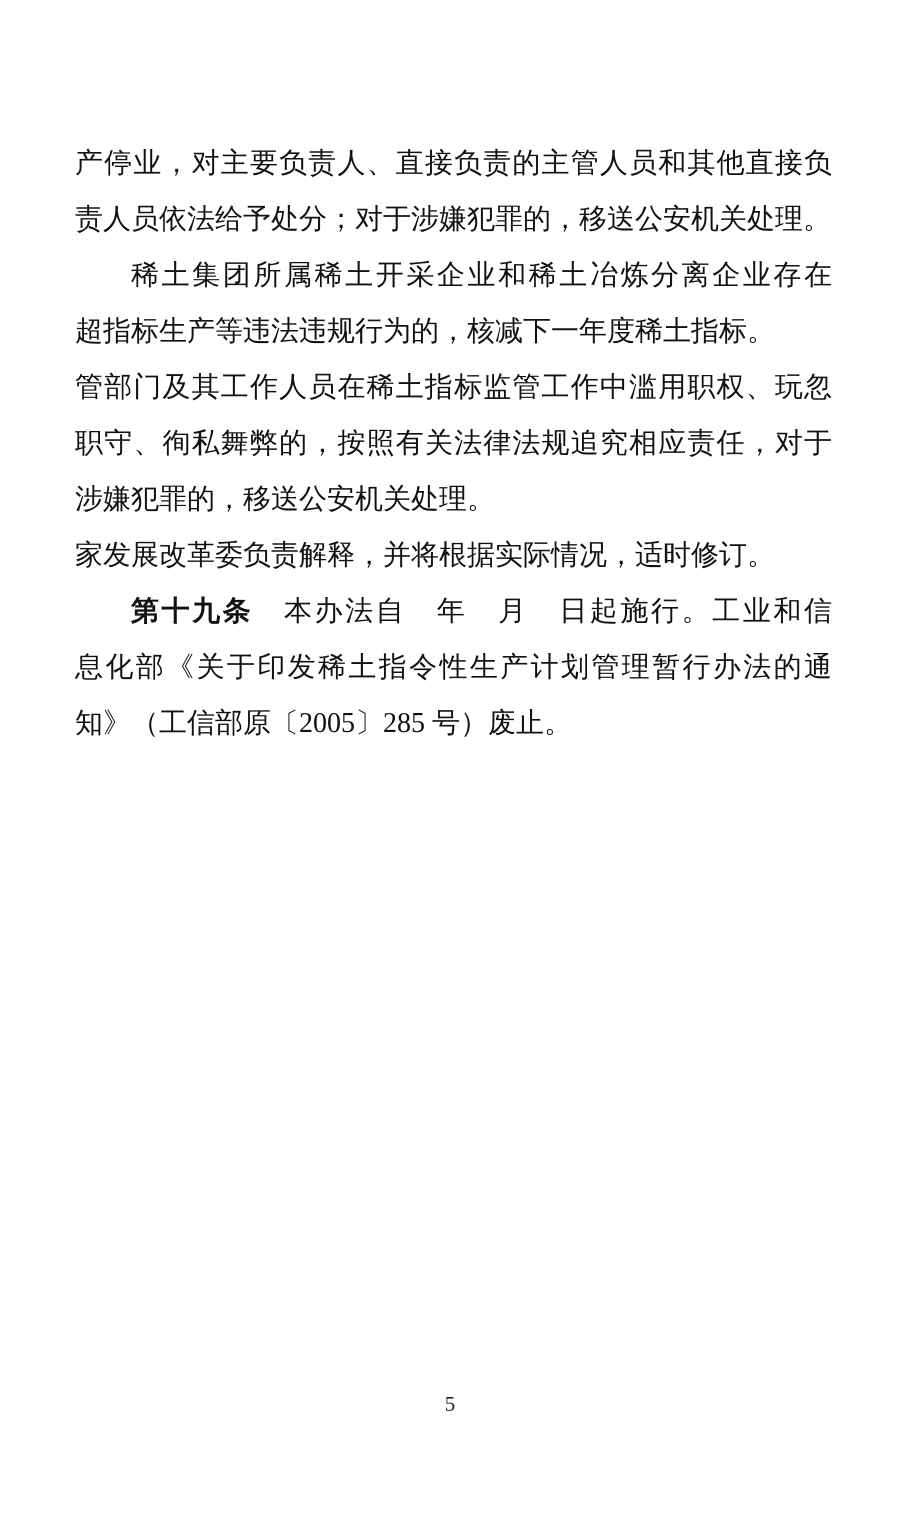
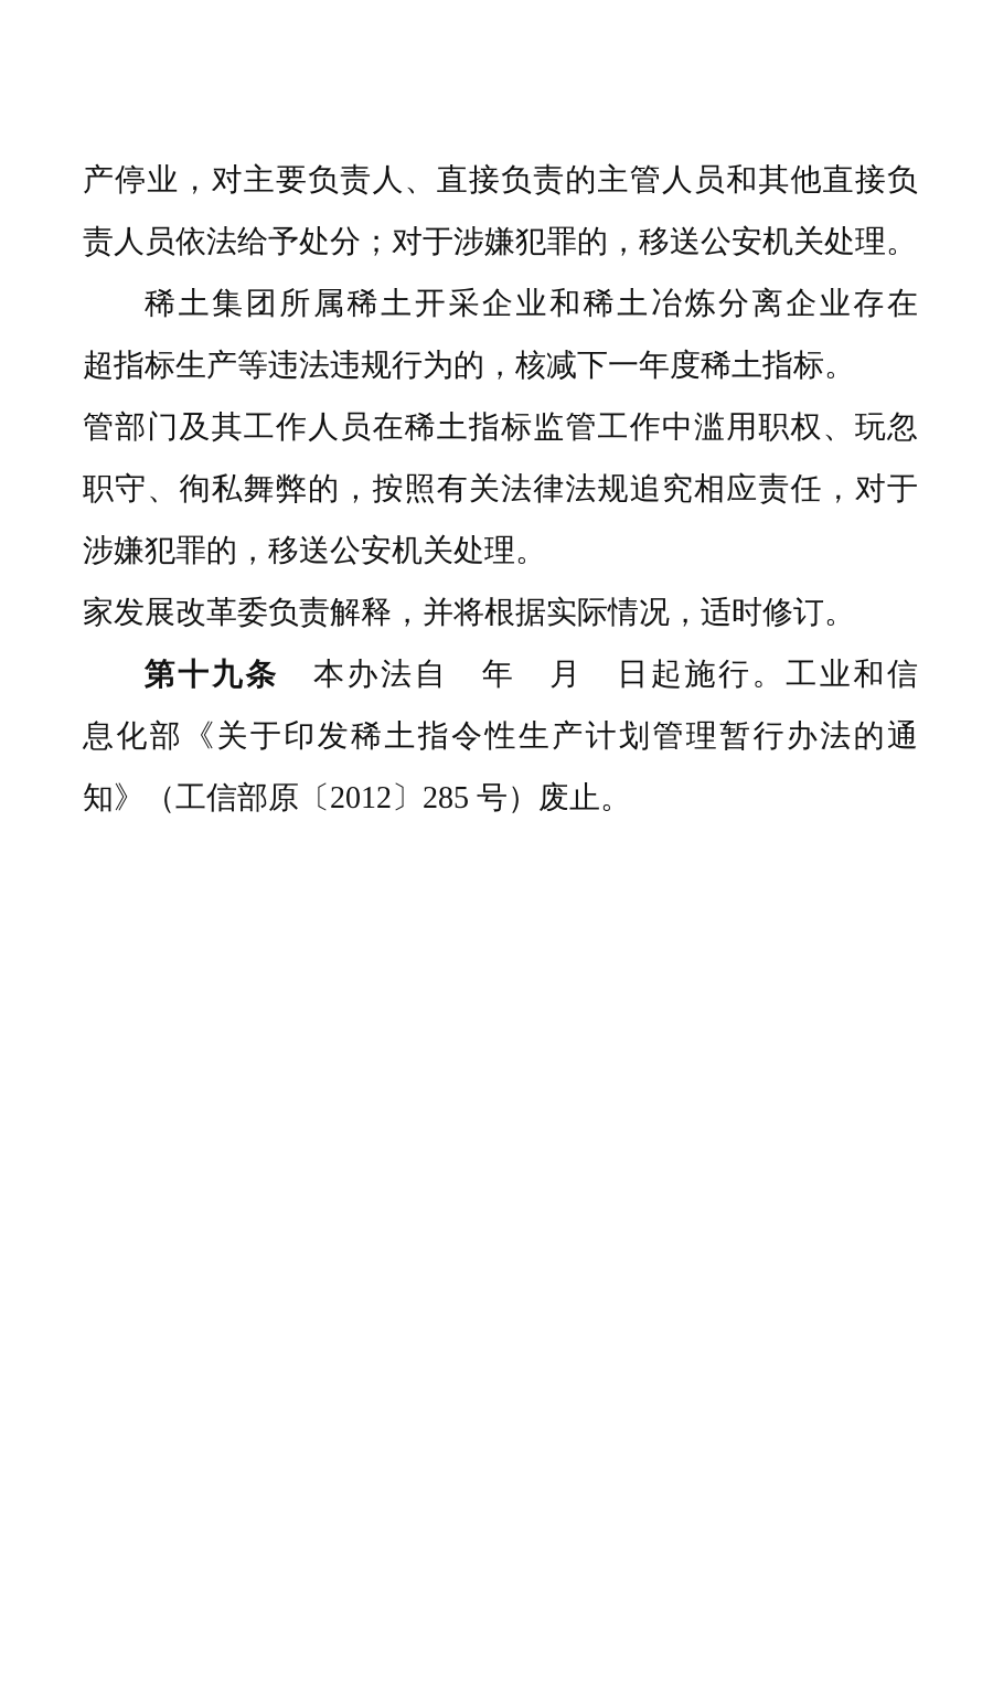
  产停业，对主要负责人、直接负责的主管人员和其他直接负
  责人员依法给予处分；对于涉嫌犯罪的，移送公安机关处理。
  稀土集团所属稀土开采企业和稀土冶炼分离企业存在
  超指标生产等违法违规行为的，核减下一年度稀土指标。
  管部门及其工作人员在稀土指标监管工作中滥用职权、玩忽
  职守、徇私舞弊的，按照有关法律法规追究相应责任，对于
  涉嫌犯罪的，移送公安机关处理。
  家发展改革委负责解释，并将根据实际情况，适时修订。
  第十九条 本办法自 年 月 日起施行。工业和信
  息化部《关于印发稀土指令性生产计划管理暂行办法的通
- 知》（工信部原〔2005〕285 号）废止。
+ 知》（工信部原〔2012〕285 号）废止。
- 5
